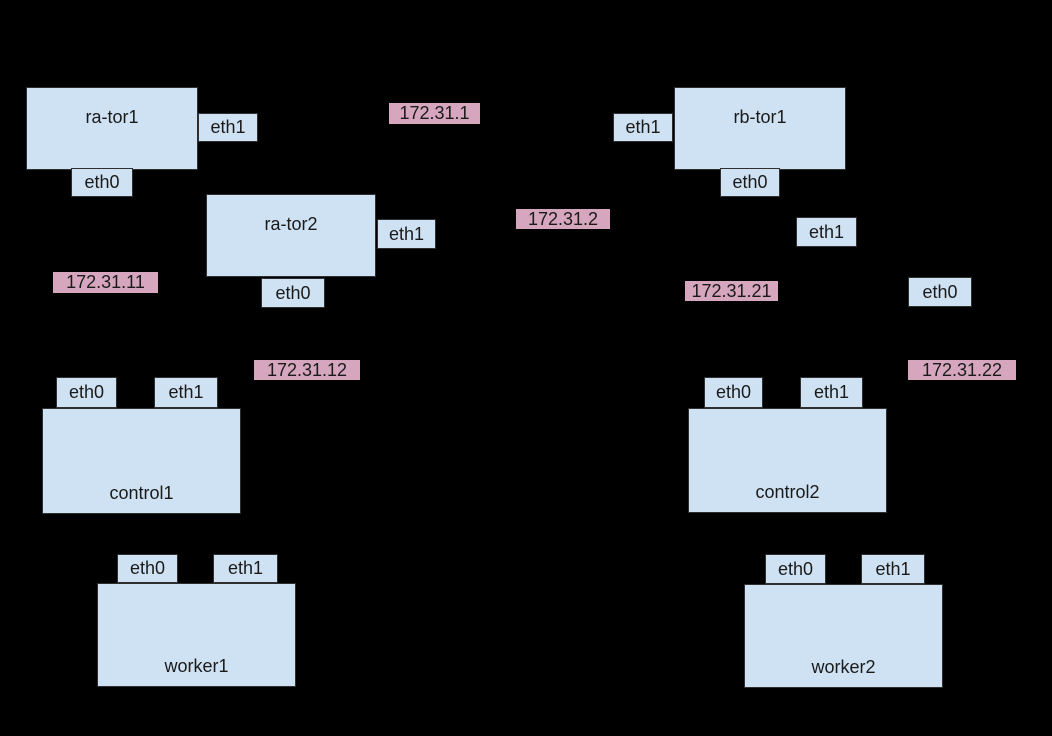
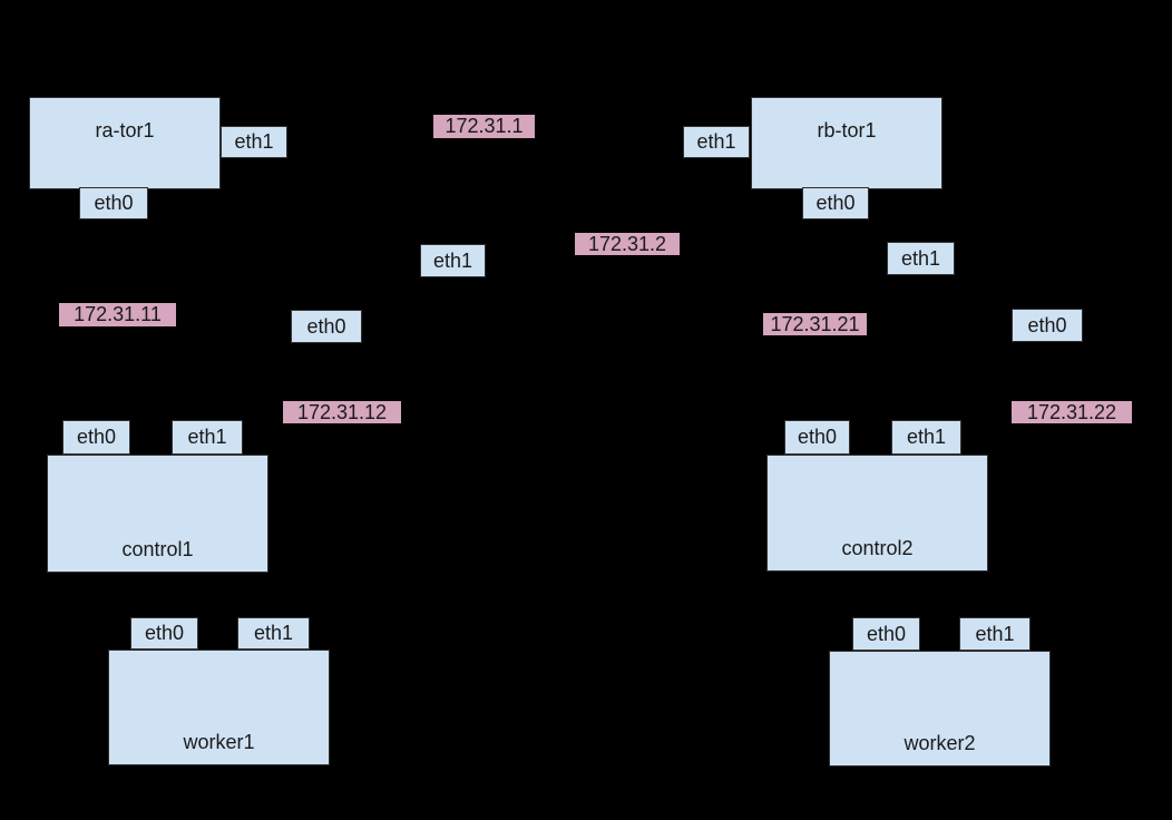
  ra-tor1
  eth1
  eth0
- ra-tor2
  eth1
  eth0
  rb-tor1
  eth1
  eth0
  eth1
  eth0
  control1
  eth0
  eth1
  control2
  eth0
  eth1
  worker1
  eth0
  eth1
  worker2
  eth0
  eth1
  172.31.1
  172.31.2
  172.31.11
  172.31.12
  172.31.21
  172.31.22
